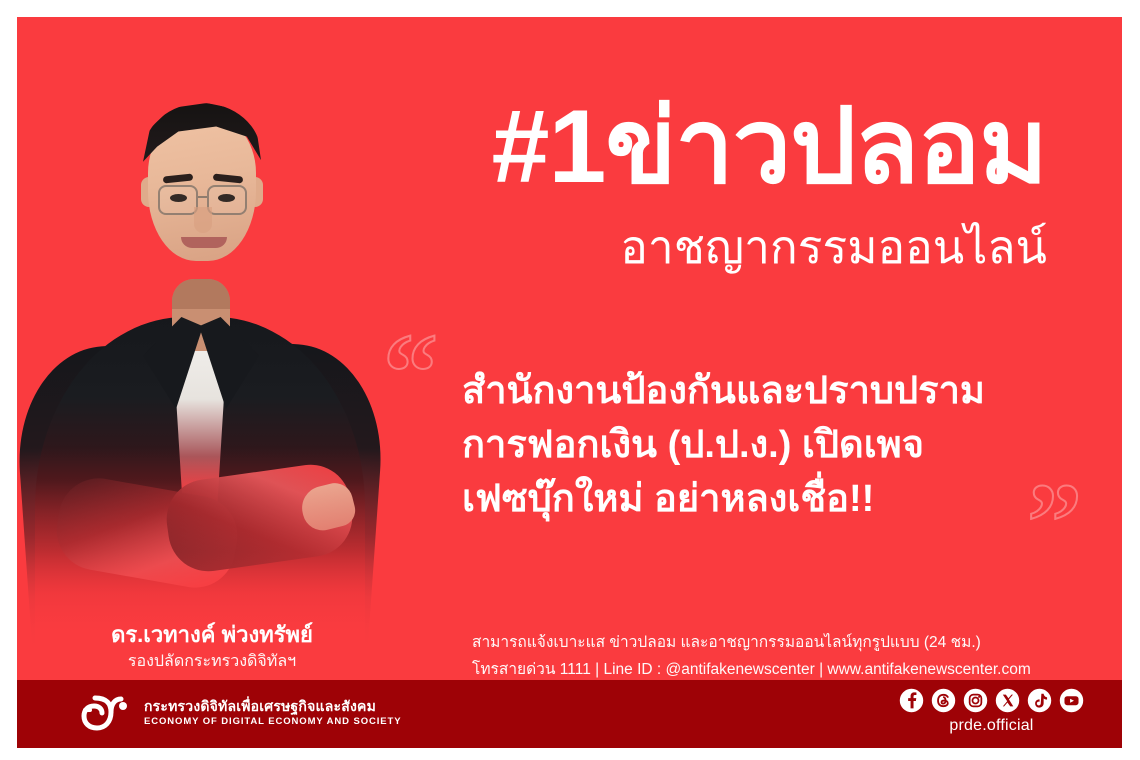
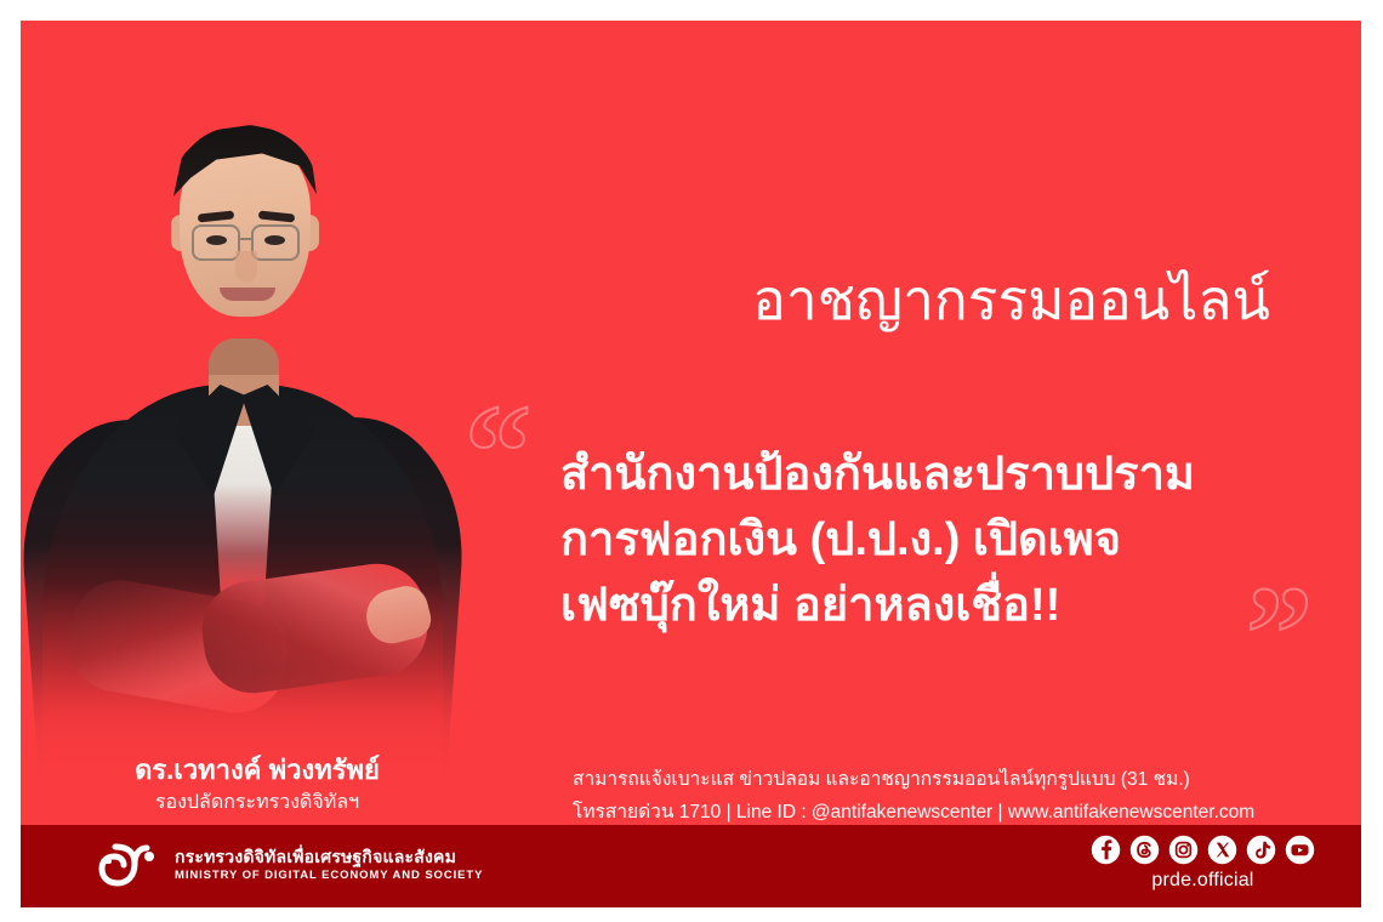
- #1ข่าวปลอม
  อาชญากรรมออนไลน์
  “
  ”
  สำนักงานป้องกันและปราบปราม
  การฟอกเงิน (ป.ป.ง.) เปิดเพจ
  เฟซบุ๊กใหม่ อย่าหลงเชื่อ!!
  ดร.เวทางค์ พ่วงทรัพย์
  รองปลัดกระทรวงดิจิทัลฯ
- สามารถแจ้งเบาะแส ข่าวปลอม และอาชญากรรมออนไลน์ทุกรูปแบบ (24 ชม.)
+ สามารถแจ้งเบาะแส ข่าวปลอม และอาชญากรรมออนไลน์ทุกรูปแบบ (31 ชม.)
- โทรสายด่วน 1111 | Line ID : @antifakenewscenter | www.antifakenewscenter.com
+ โทรสายด่วน 1710 | Line ID : @antifakenewscenter | www.antifakenewscenter.com
  กระทรวงดิจิทัลเพื่อเศรษฐกิจและสังคม
- ECONOMY OF DIGITAL ECONOMY AND SOCIETY
+ MINISTRY OF DIGITAL ECONOMY AND SOCIETY
  prde.official
